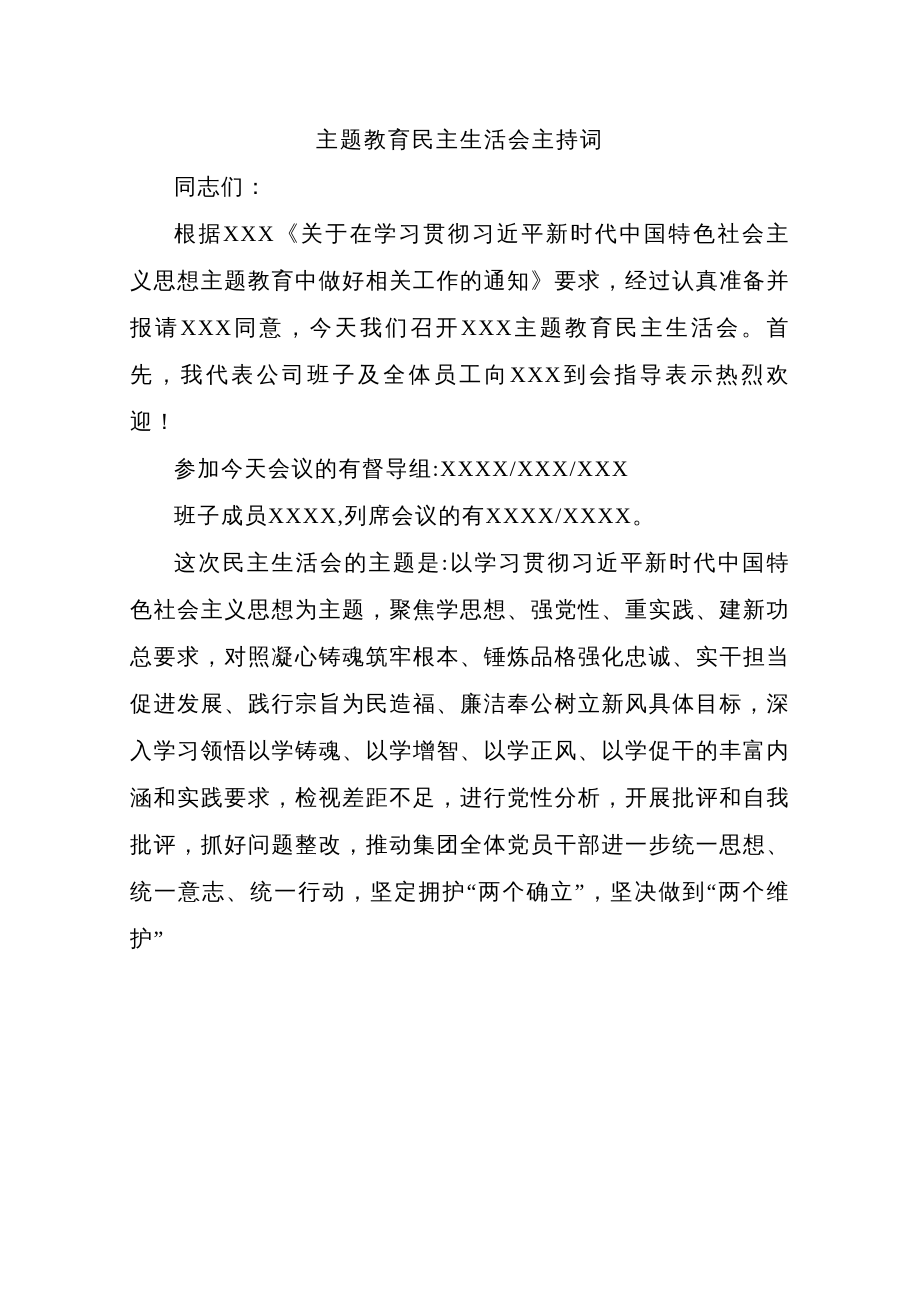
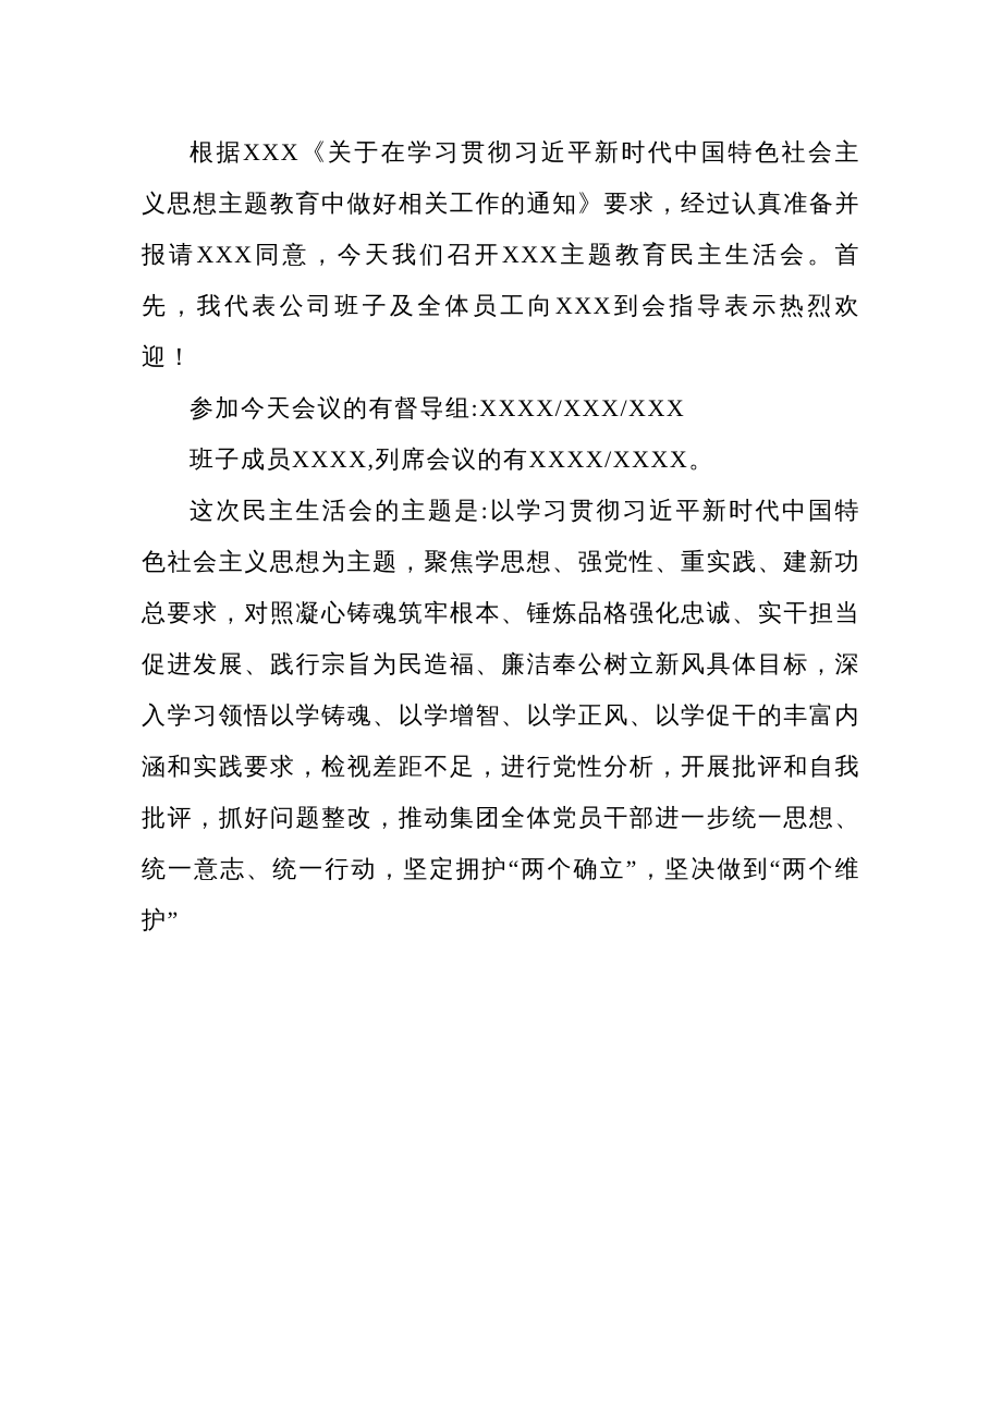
- 主题教育民主生活会主持词
- 同志们：
  根据XXX《关于在学习贯彻习近平新时代中国特色社会主义思想主题教育中做好相关工作的通知》要求，经过认真准备并报请XXX同意，今天我们召开XXX主题教育民主生活会。首先，我代表公司班子及全体员工向XXX到会指导表示热烈欢迎！
  参加今天会议的有督导组:XXXX/XXX/XXX
  班子成员XXXX,列席会议的有XXXX/XXXX。
  这次民主生活会的主题是:以学习贯彻习近平新时代中国特色社会主义思想为主题，聚焦学思想、强党性、重实践、建新功总要求，对照凝心铸魂筑牢根本、锤炼品格强化忠诚、实干担当促进发展、践行宗旨为民造福、廉洁奉公树立新风具体目标，深入学习领悟以学铸魂、以学增智、以学正风、以学促干的丰富内涵和实践要求，检视差距不足，进行党性分析，开展批评和自我批评，抓好问题整改，推动集团全体党员干部进一步统一思想、统一意志、统一行动，坚定拥护“两个确立”，坚决做到“两个维护”
